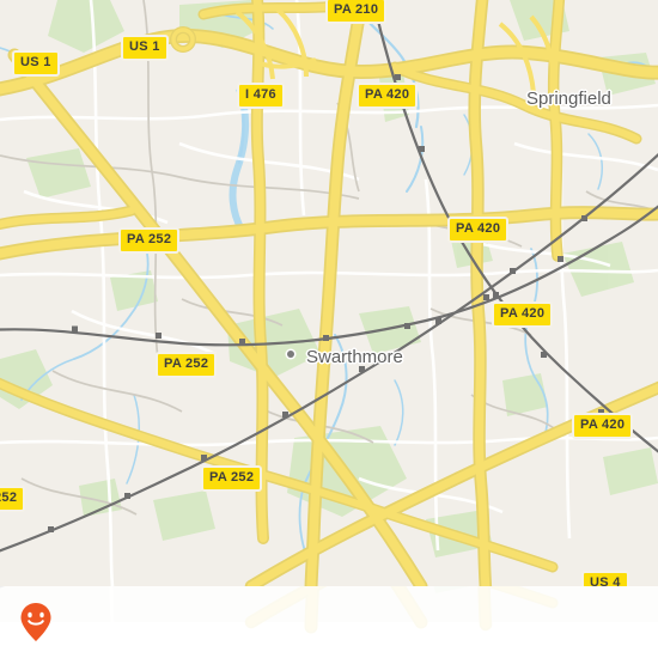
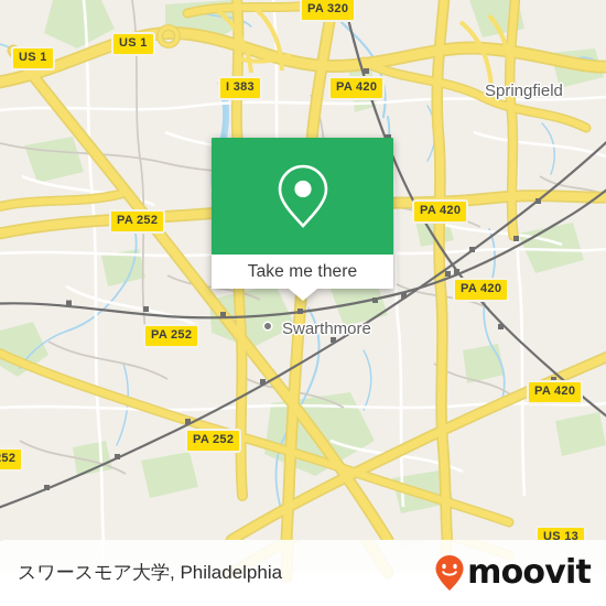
  US 1
  US 1
- PA 210
+ PA 320
- I 476
+ I 383
  PA 420
  PA 252
  PA 420
  PA 420
  PA 252
  PA 420
  PA 252
- US 4
+ US 13
  Springfield
  Swarthmore
+ Take me there
+ スワースモア大学, Philadelphia
+ moovit
